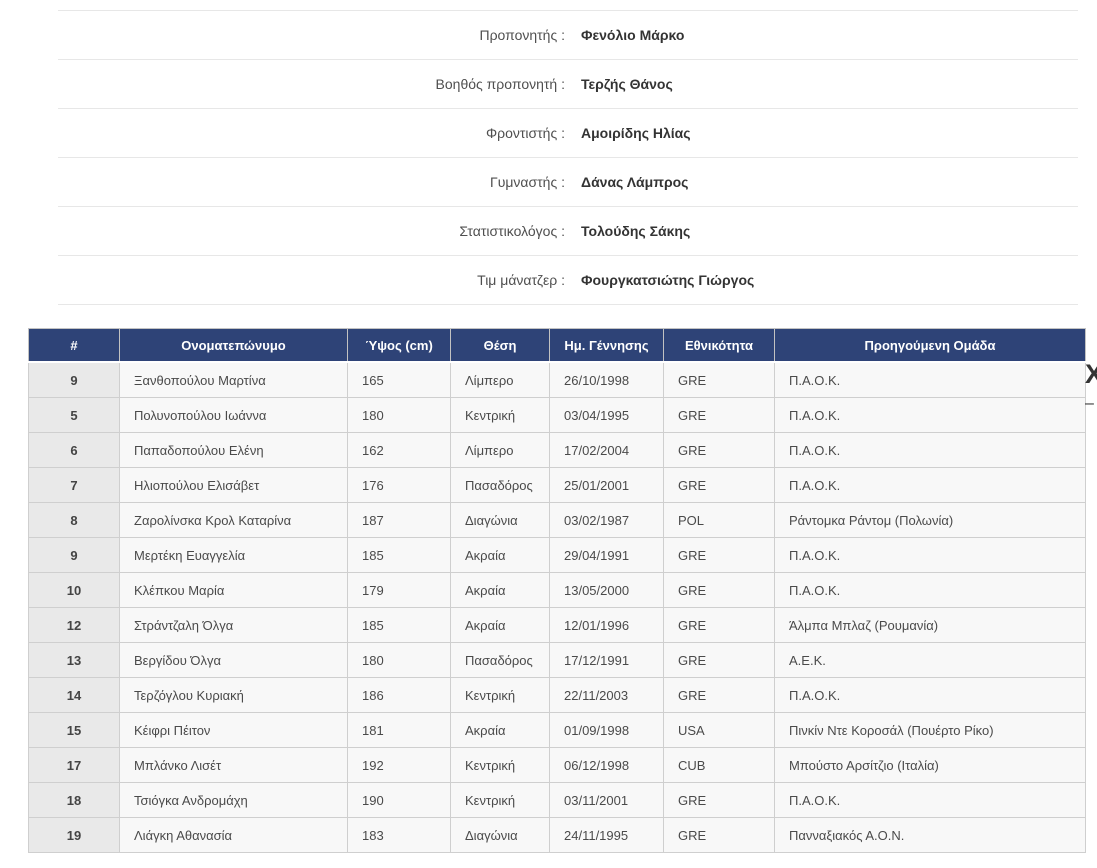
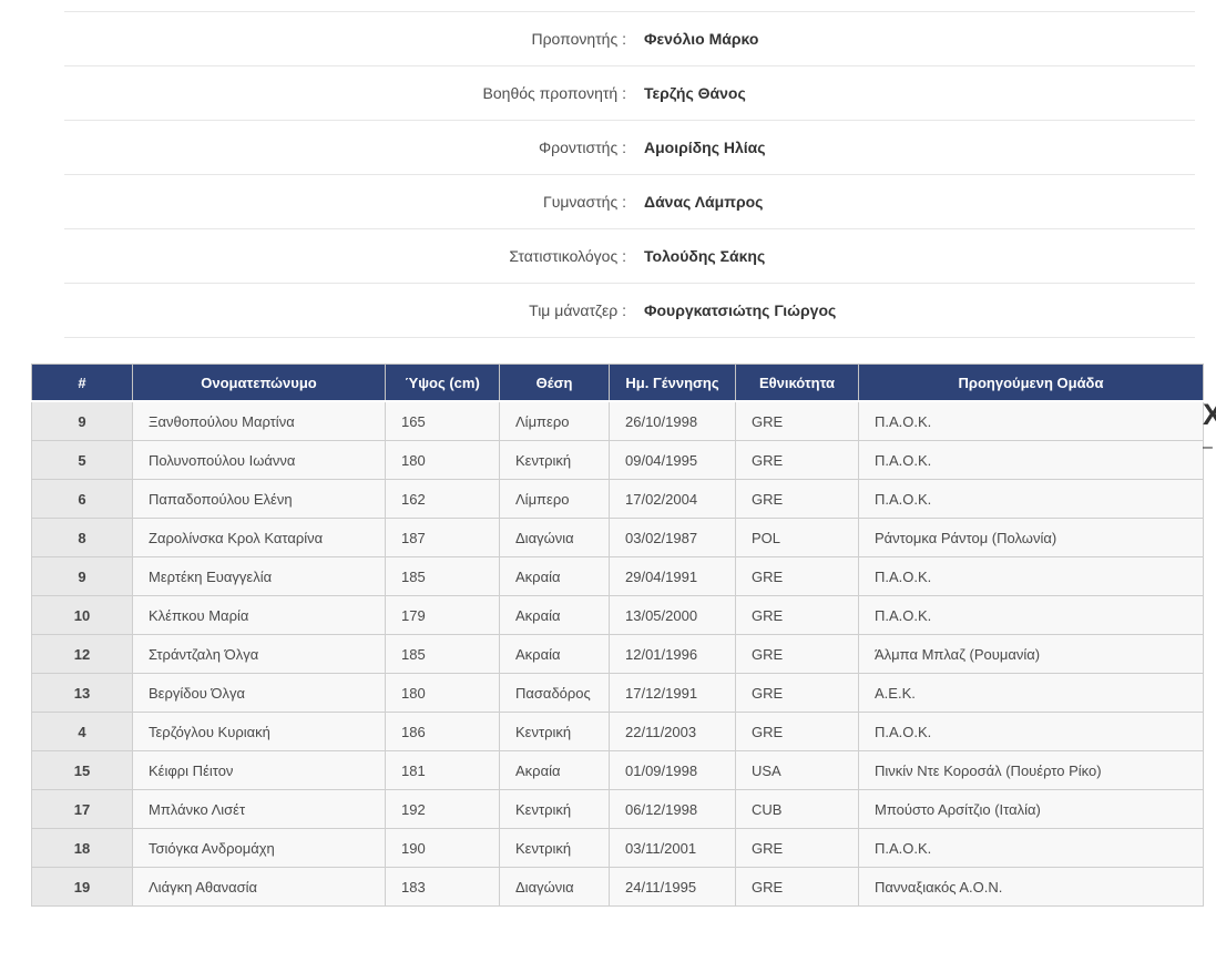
  Προπονητής :
  Φενόλιο Μάρκο
  Βοηθός προπονητή :
  Τερζής Θάνος
  Φροντιστής :
  Αμοιρίδης Ηλίας
  Γυμναστής :
  Δάνας Λάμπρος
  Στατιστικολόγος :
  Τολούδης Σάκης
  Τιμ μάνατζερ :
  Φουργκατσιώτης Γιώργος
  #	Ονοματεπώνυμο	Ύψος (cm)	Θέση	Ημ. Γέννησης	Εθνικότητα	Προηγούμενη Ομάδα
  9	Ξανθοπούλου Μαρτίνα	165	Λίμπερο	26/10/1998	GRE	Π.Α.Ο.Κ.
- 5	Πολυνοπούλου Ιωάννα	180	Κεντρική	03/04/1995	GRE	Π.Α.Ο.Κ.
+ 5	Πολυνοπούλου Ιωάννα	180	Κεντρική	09/04/1995	GRE	Π.Α.Ο.Κ.
  6	Παπαδοπούλου Ελένη	162	Λίμπερο	17/02/2004	GRE	Π.Α.Ο.Κ.
- 7	Ηλιοπούλου Ελισάβετ	176	Πασαδόρος	25/01/2001	GRE	Π.Α.Ο.Κ.
  8	Ζαρολίνσκα Κρολ Καταρίνα	187	Διαγώνια	03/02/1987	POL	Ράντομκα Ράντομ (Πολωνία)
  9	Μερτέκη Ευαγγελία	185	Ακραία	29/04/1991	GRE	Π.Α.Ο.Κ.
  10	Κλέπκου Μαρία	179	Ακραία	13/05/2000	GRE	Π.Α.Ο.Κ.
  12	Στράντζαλη Όλγα	185	Ακραία	12/01/1996	GRE	Άλμπα Μπλαζ (Ρουμανία)
  13	Βεργίδου Όλγα	180	Πασαδόρος	17/12/1991	GRE	Α.Ε.Κ.
- 14	Τερζόγλου Κυριακή	186	Κεντρική	22/11/2003	GRE	Π.Α.Ο.Κ.
+ 4	Τερζόγλου Κυριακή	186	Κεντρική	22/11/2003	GRE	Π.Α.Ο.Κ.
  15	Κέιφρι Πέιτον	181	Ακραία	01/09/1998	USA	Πινκίν Ντε Κοροσάλ (Πουέρτο Ρίκο)
  17	Μπλάνκο Λισέτ	192	Κεντρική	06/12/1998	CUB	Μπούστο Αρσίτζιο (Ιταλία)
  18	Τσιόγκα Ανδρομάχη	190	Κεντρική	03/11/2001	GRE	Π.Α.Ο.Κ.
  19	Λιάγκη Αθανασία	183	Διαγώνια	24/11/1995	GRE	Πανναξιακός Α.Ο.Ν.
  Χ
  –
